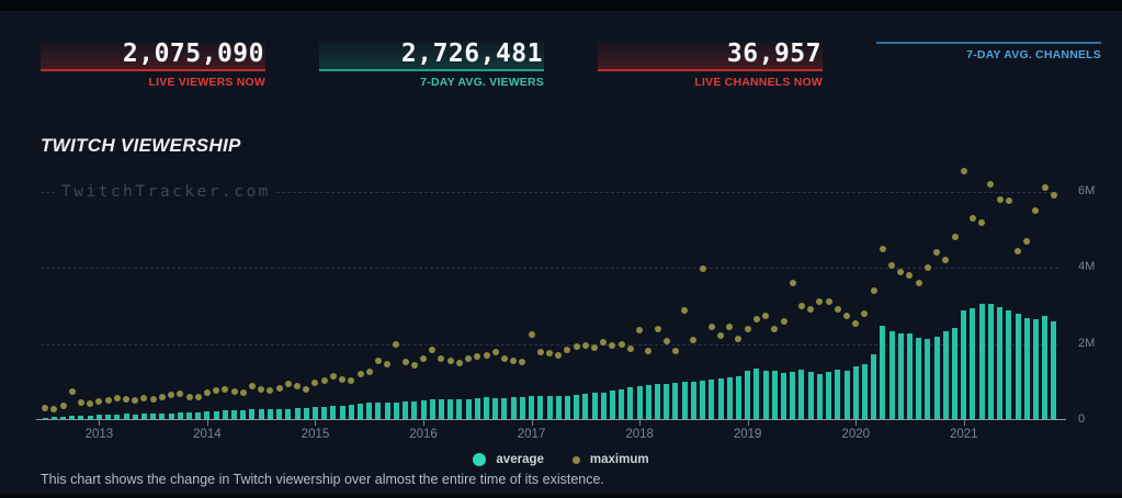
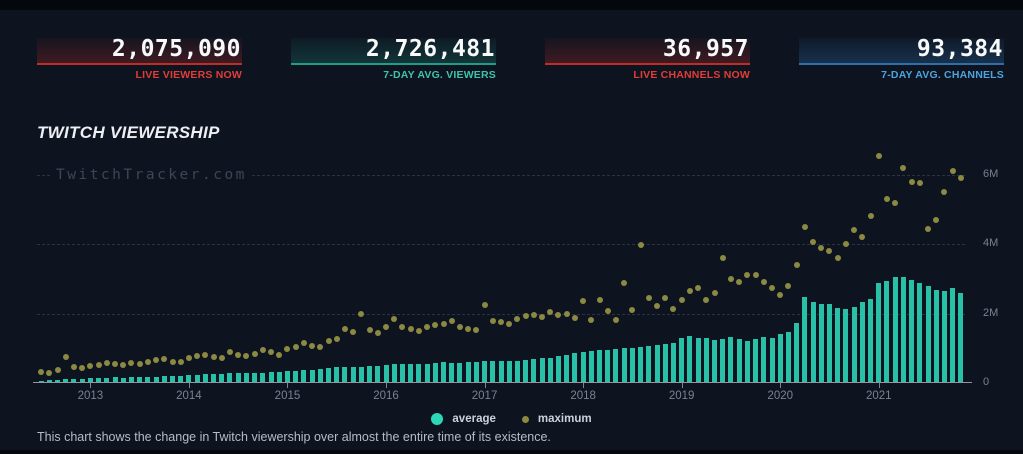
  2,075,090
  LIVE VIEWERS NOW
  2,726,481
  7-DAY AVG. VIEWERS
  36,957
  LIVE CHANNELS NOW
+ 93,384
  7-DAY AVG. CHANNELS
  TWITCH VIEWERSHIP
  TwitchTracker.com
  2013
  2014
  2015
  2016
  2017
  2018
  2019
  2020
  2021
  6M
  4M
  2M
  0
  average
  maximum
  This chart shows the change in Twitch viewership over almost the entire time of its existence.
